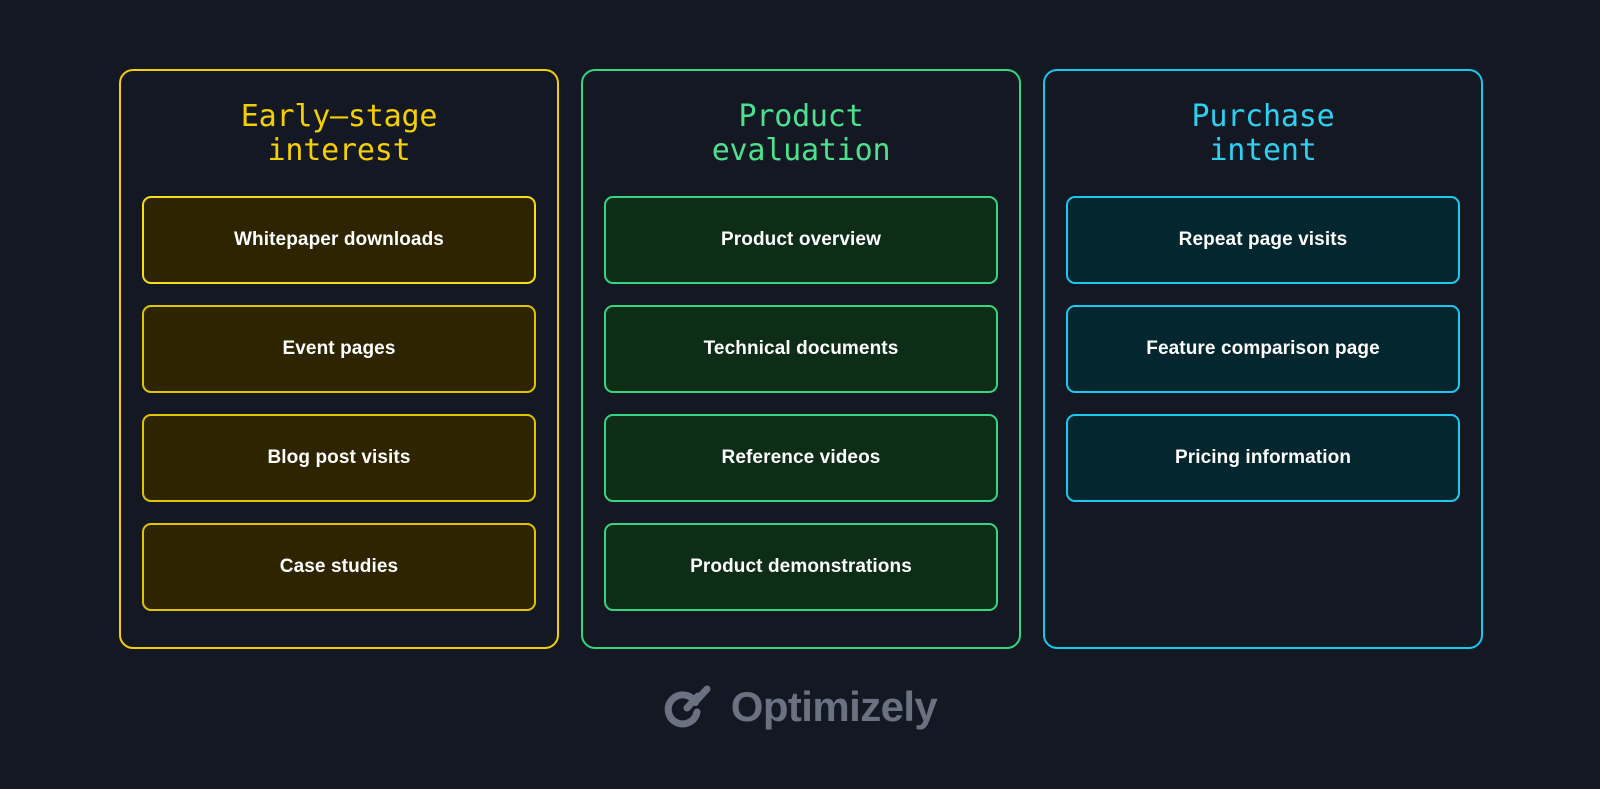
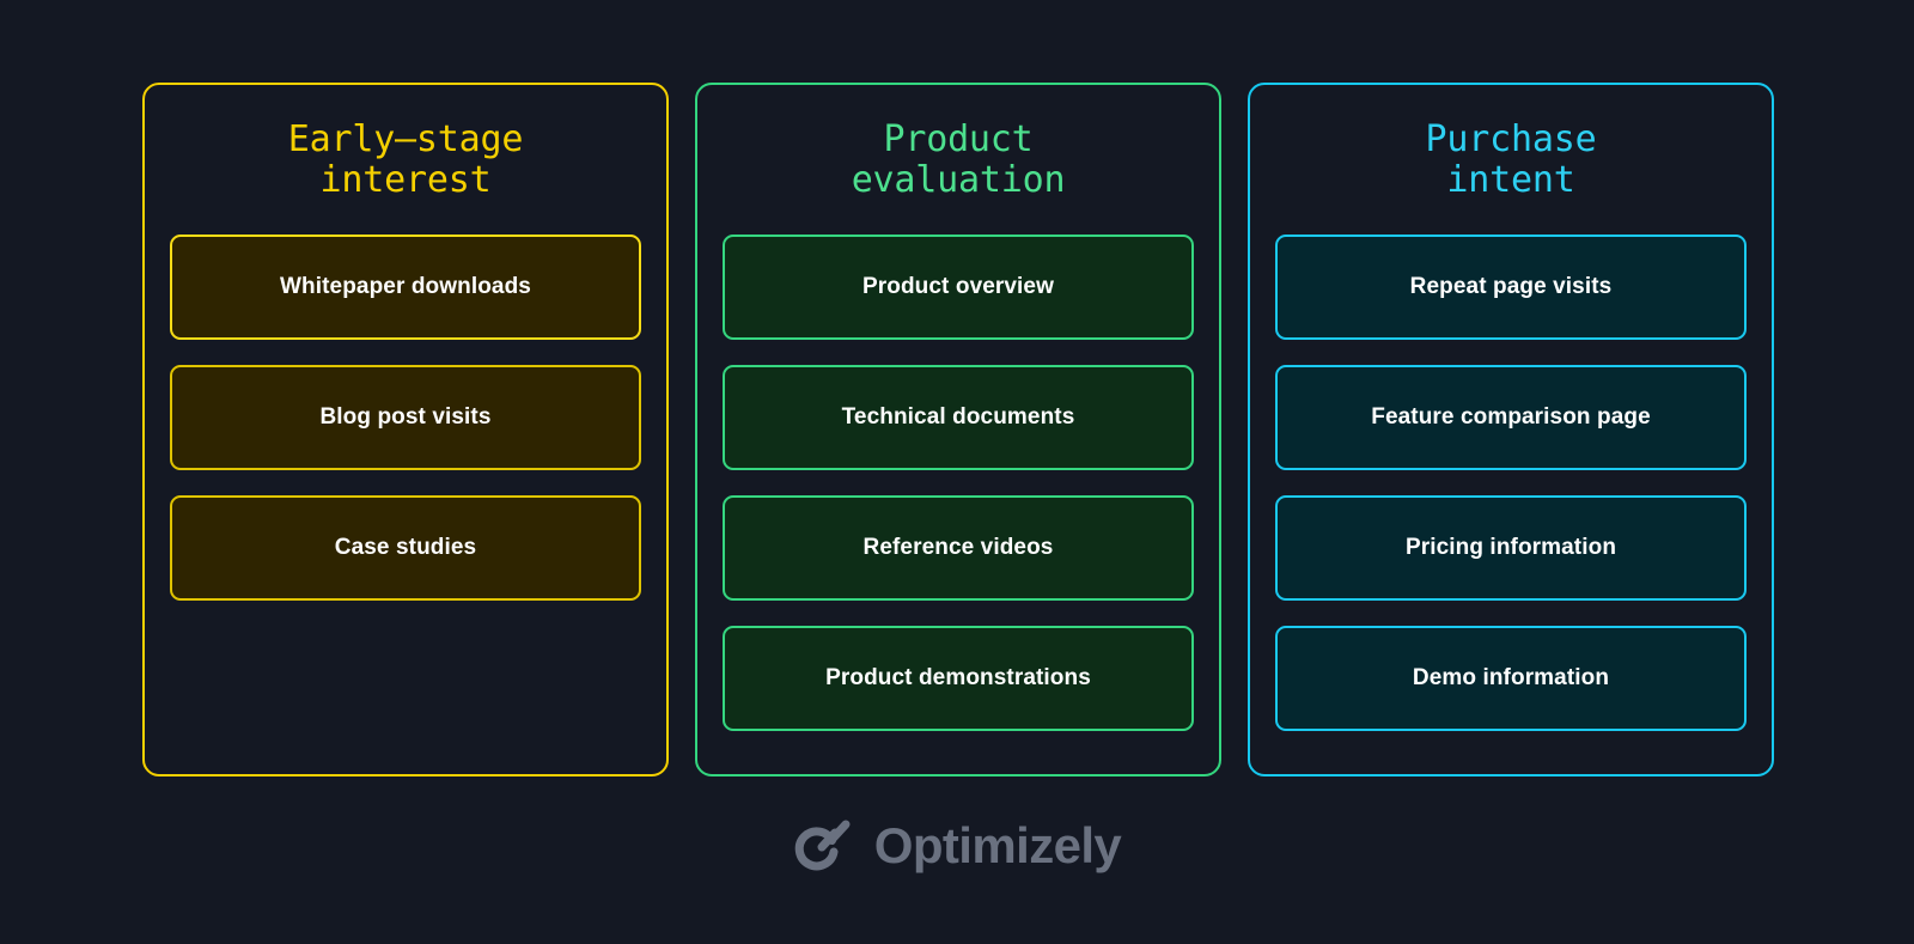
  Early—stage
  interest
  Whitepaper downloads
- Event pages
  Blog post visits
  Case studies
  Product
  evaluation
  Product overview
  Technical documents
  Reference videos
  Product demonstrations
  Purchase
  intent
  Repeat page visits
  Feature comparison page
  Pricing information
+ Demo information
  Optimizely
